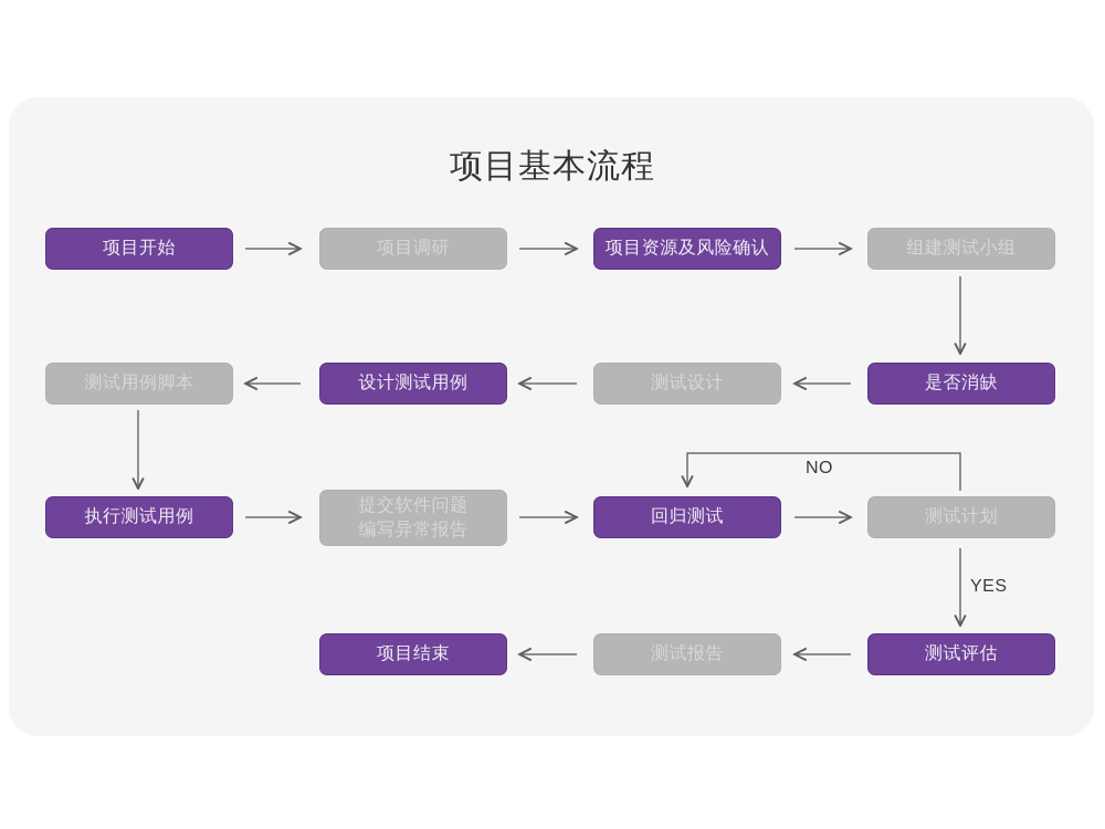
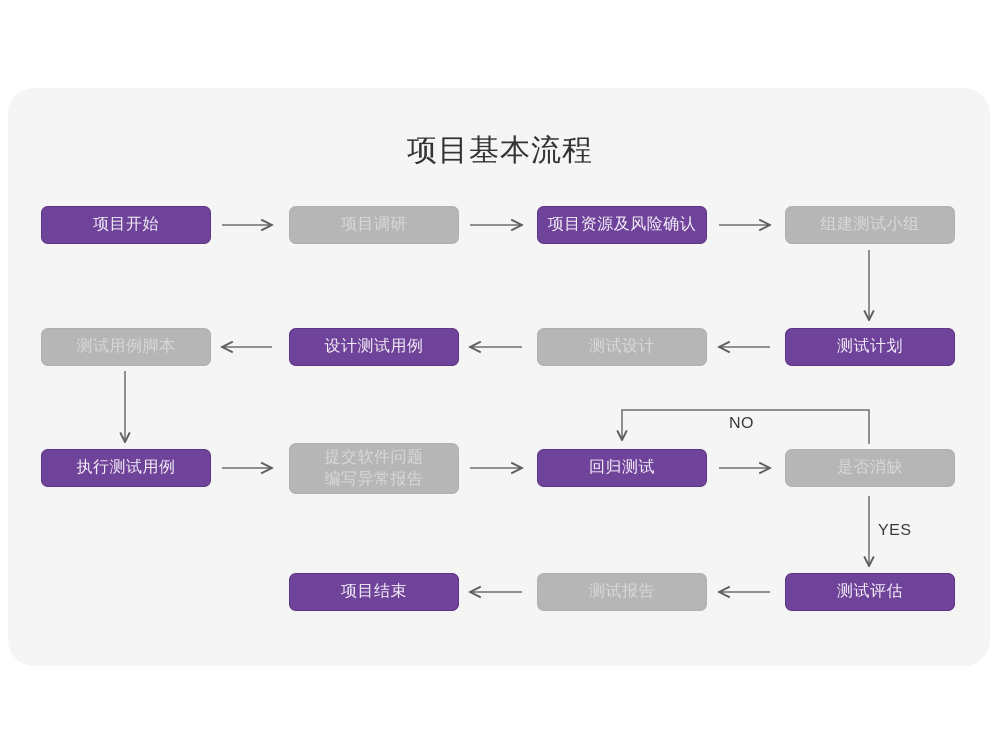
  项目基本流程
  项目开始
  项目调研
  项目资源及风险确认
  组建测试小组
  测试用例脚本
  设计测试用例
  测试设计
- 是否消缺
+ 测试计划
  执行测试用例
  提交软件问题
  编写异常报告
  回归测试
- 测试计划
+ 是否消缺
  项目结束
  测试报告
  测试评估
  NO
  YES
